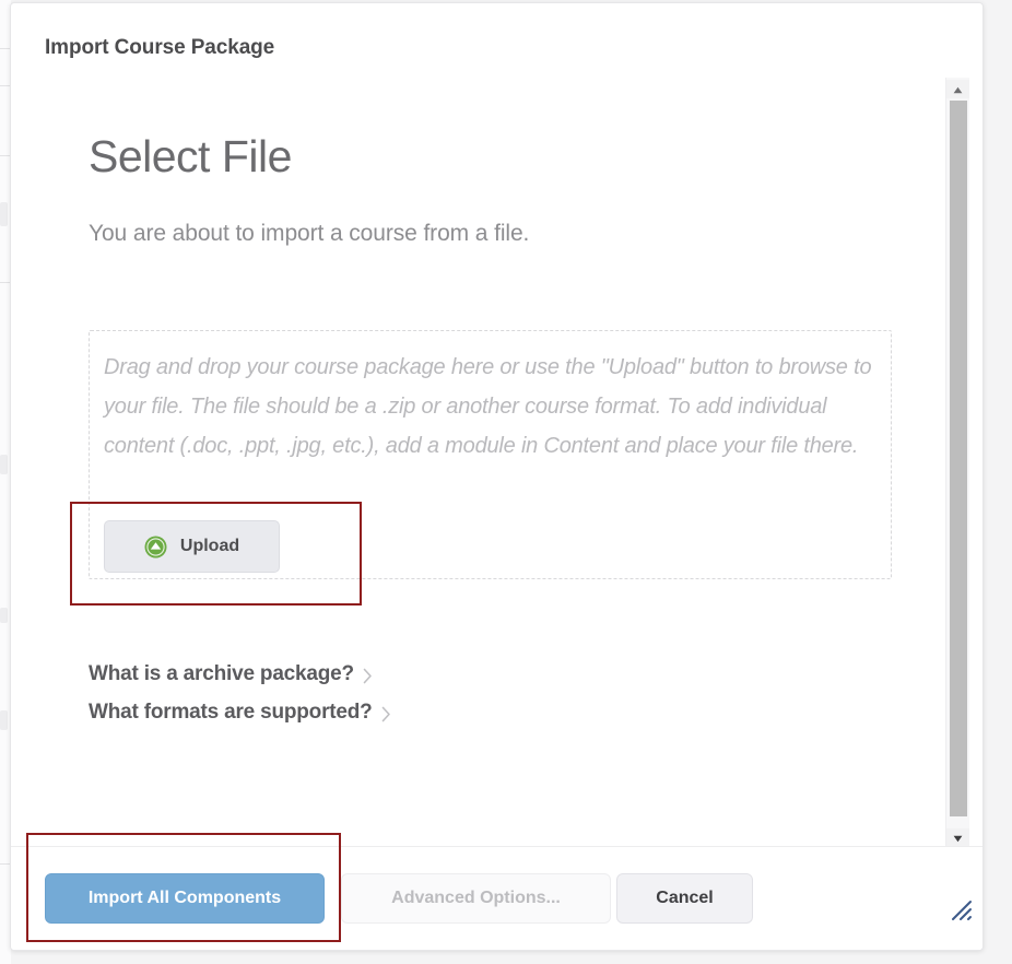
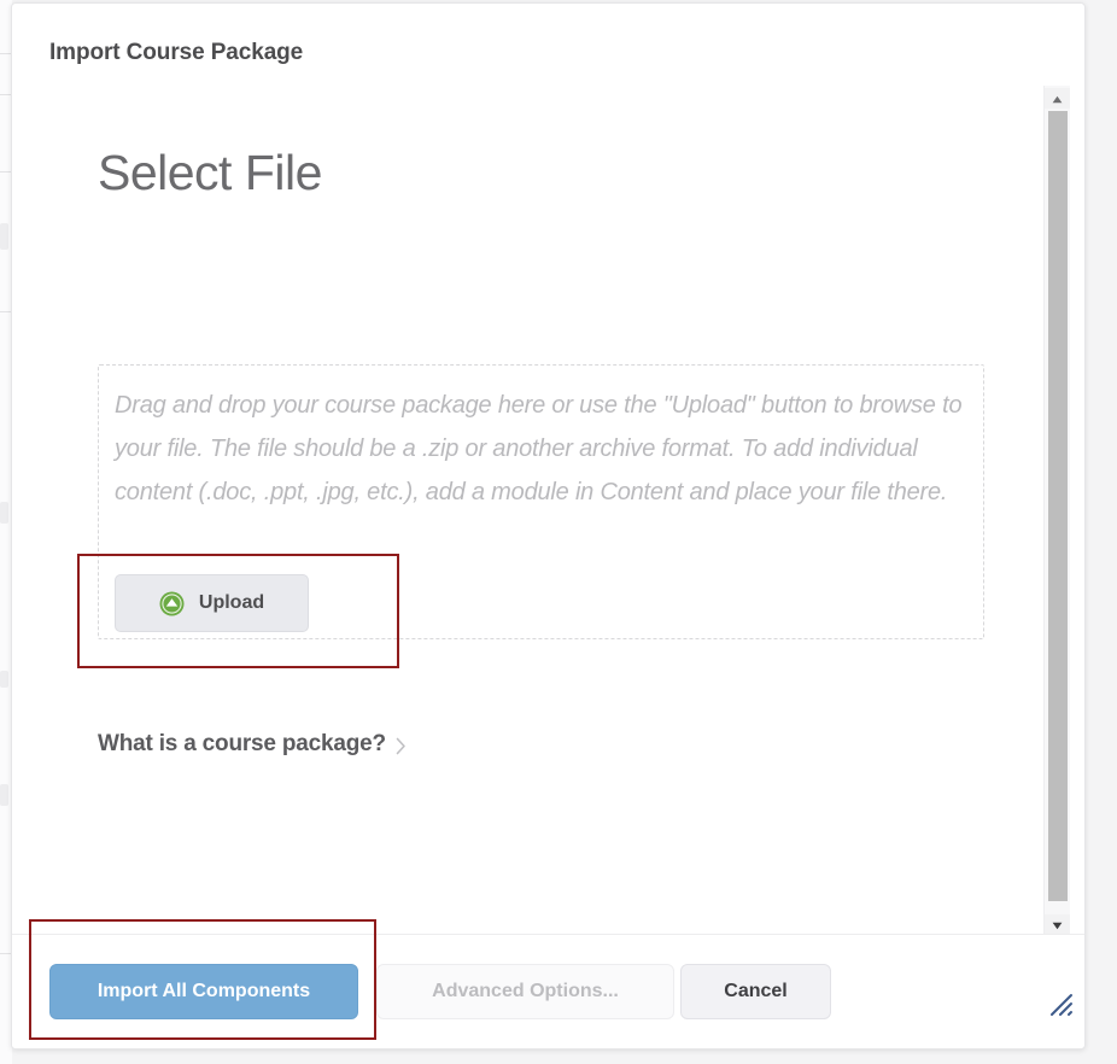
  Import Course Package
  Select File
- You are about to import a course from a file.
- Drag and drop your course package here or use the "Upload" button to browse to your file. The file should be a .zip or another course format. To add individual content (.doc, .ppt, .jpg, etc.), add a module in Content and place your file there.
+ Drag and drop your course package here or use the "Upload" button to browse to your file. The file should be a .zip or another archive format. To add individual content (.doc, .ppt, .jpg, etc.), add a module in Content and place your file there.
  Upload
- What is a archive package?
+ What is a course package?
- What formats are supported?
  Import All Components
  Advanced Options...
  Cancel
